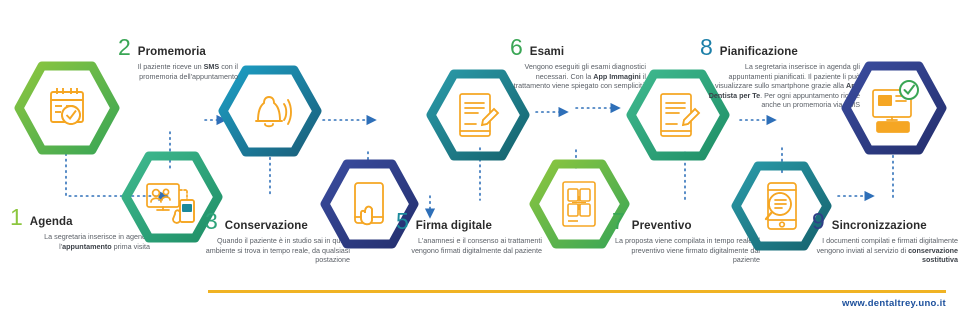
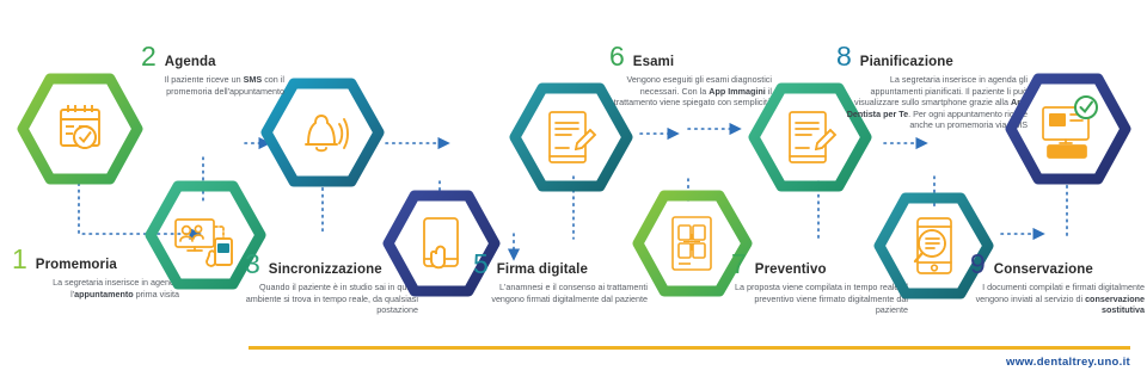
  1
- Agenda
+ Promemoria
  La segretaria inserisce in agen l'appuntamento prima visita
  2
- Promemoria
+ Agenda
  Il paziente riceve un SMS con il promemoria dell'appuntamento
  3
- Conservazione
+ Sincronizzazione
  Quando il paziente è in studio sai in qu ambiente si trova in tempo reale, da qualsiasi postazione
  5
  Firma digitale
  L'anamnesi e il consenso ai trattamenti vengono firmati digitalmente dal paziente
  6
  Esami
  Vengono eseguiti gli esami diagnostici necessari. Con la App Immagini il trattamento viene spiegato con semplicit
  7
  Preventivo
  La proposta viene compilata in tempo real preventivo viene firmato digitalmente d paziente
  8
  Pianificazione
  La segretaria inserisce in agenda gli appuntamenti pianificati. Il paziente li può visualizzare sullo smartphone grazie alla A Dentista per Te. Per ogni appuntamento ric anche un promemoria viaS
  9
- Sincronizzazione
+ Conservazione
  I documenti compilati e firmati digitalmente vengono inviati al servizio di conservazione sostitutiva
  www.dentaltrey.uno.it
